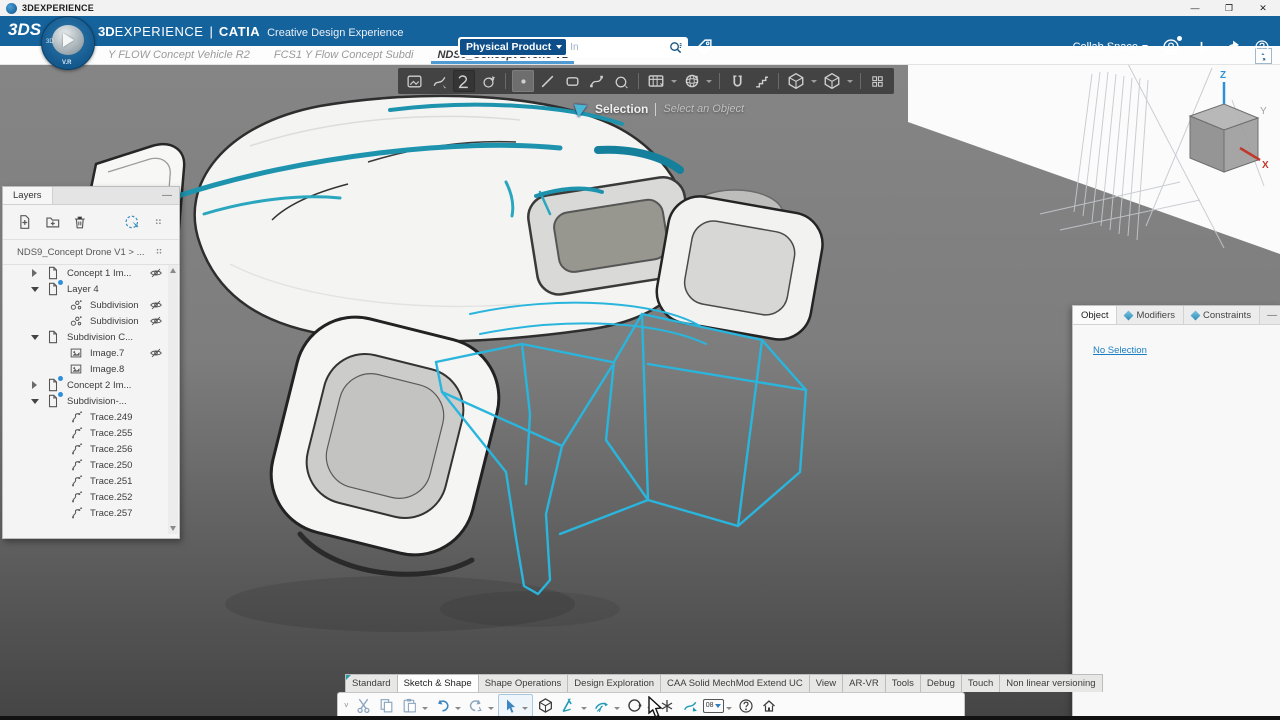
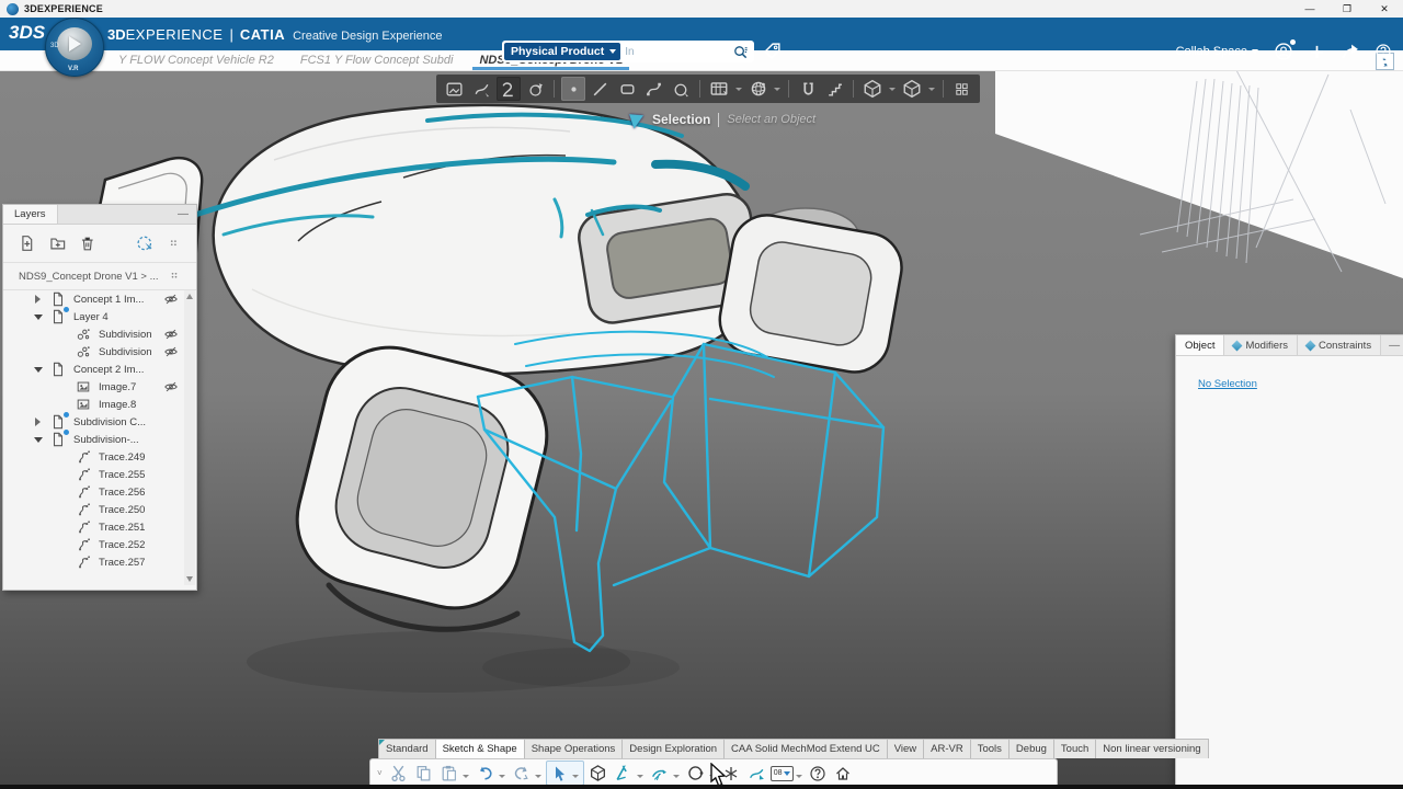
  3DEXPERIENCE
  —
  ❐
  ✕
  3DS
  3D
  EXPERIENCE
  |
  CATIA
  Creative Design Experience
  Physical Product
  In
  Collab Space
  Y FLOW Concept Vehicle R2
  FCS1 Y Flow Concept Subdi
- Z
- Y
- X
  Selection
  Select an Object
  Layers
  —
  NDS9_Concept Drone V1 > ...
  Concept 1 Im...
  Layer 4
  Subdivision
  Subdivision
- Subdivision C...
+ Concept 2 Im...
  Image.7
  Image.8
- Concept 2 Im...
+ Subdivision C...
  Subdivision-...
  Trace.249
  Trace.255
  Trace.256
  Trace.250
  Trace.251
  Trace.252
  Trace.257
  Object
  Modifiers
  Constraints
  —
  No Selection
  Standard
  Sketch & Shape
  Shape Operations
  Design Exploration
  CAA Solid MechMod Extend UC
  View
  AR-VR
  Tools
  Debug
  Touch
  Non linear versioning
  ˅
